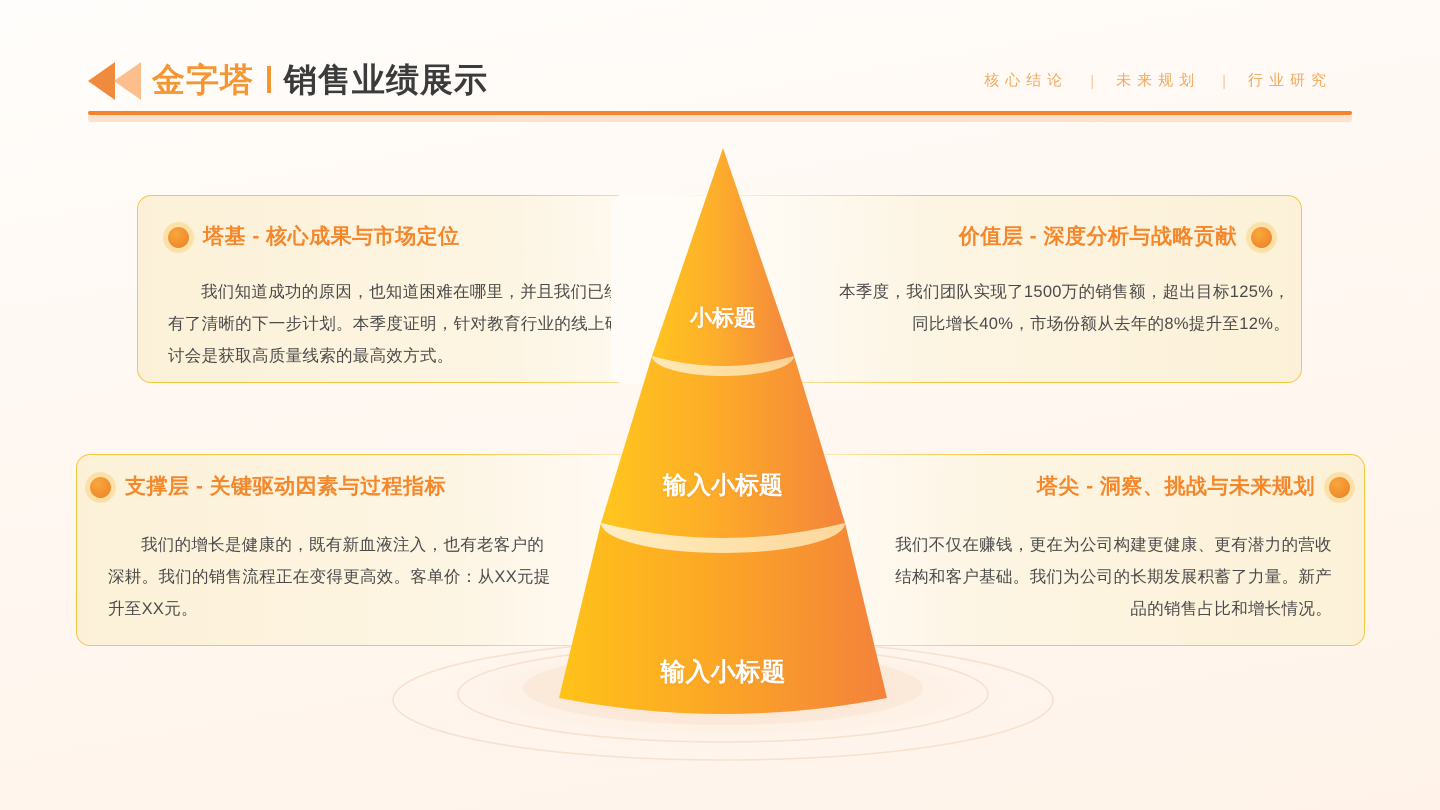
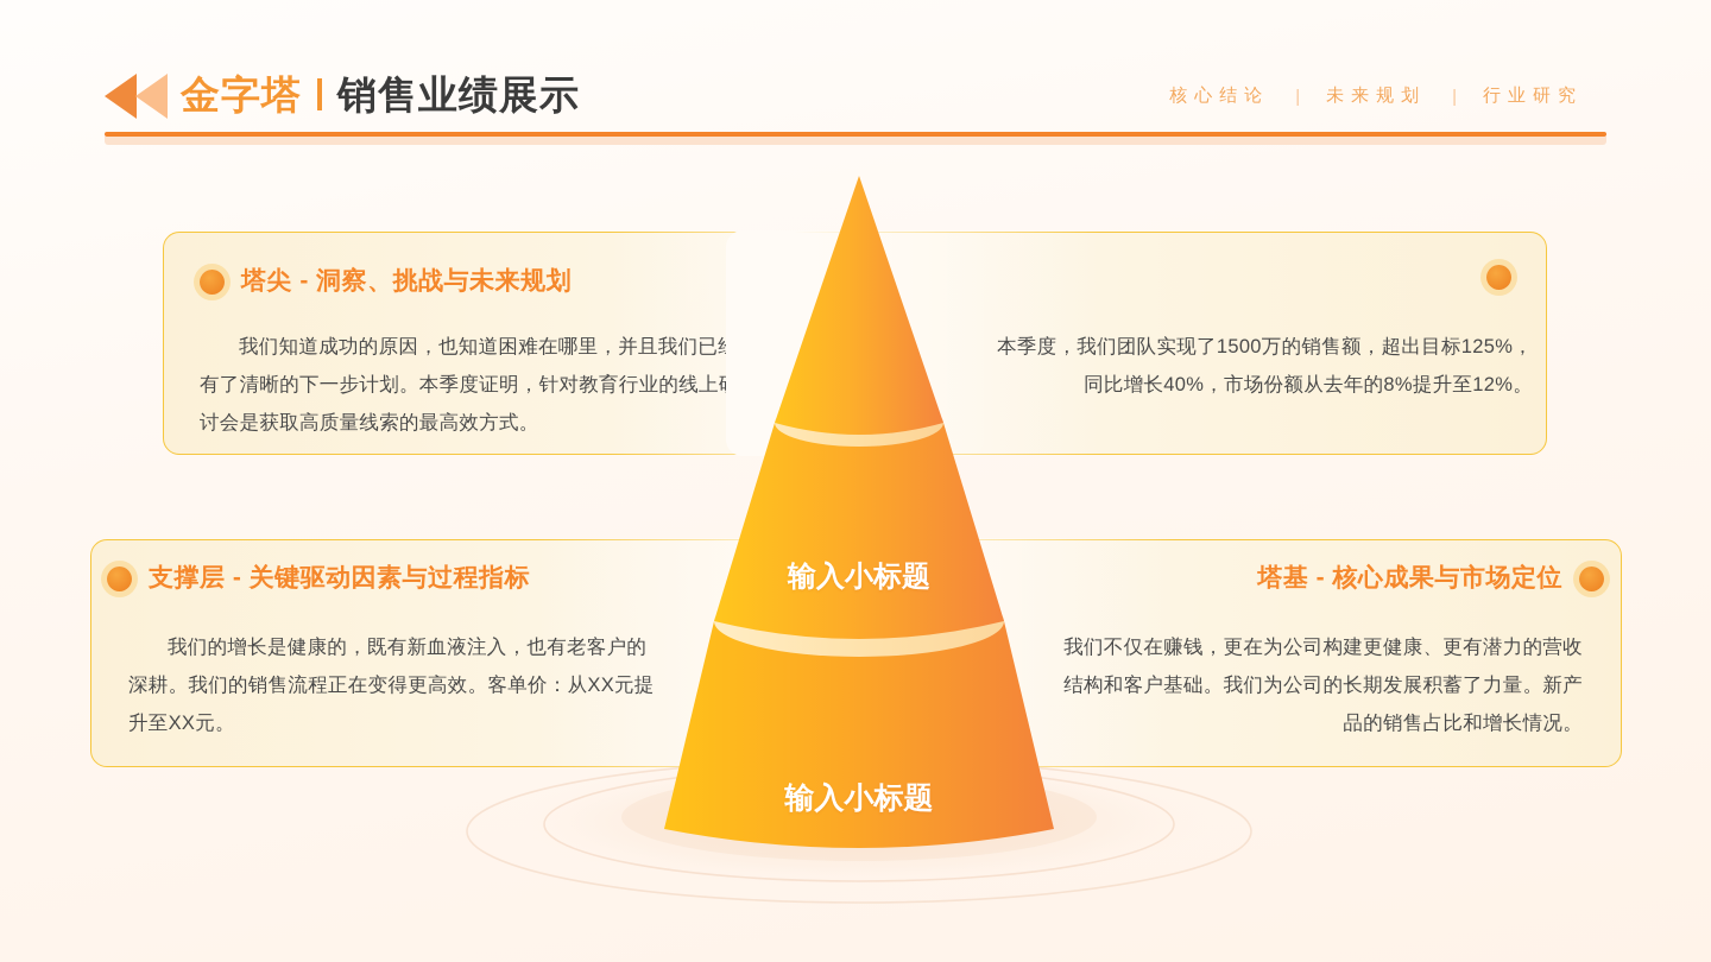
  金字塔
  销售业绩展示
  核心结论
  |
  未来规划
  |
  行业研究
- 塔基 - 核心成果与市场定位
+ 塔尖 - 洞察、挑战与未来规划
  我们知道成功的原因，也知道困难在哪里，并且我们已有了清晰的下一步计划。本季度证明，针对教育行业的线上讨会是获取高质量线索的最高效方式。
- 价值层 - 深度分析与战略贡献
  本季度，我们团队实现了1500万的销售额，超出目标125%，同比增长40%，市场份额从去年的8%提升至12%。
  支撑层 - 关键驱动因素与过程指标
  我们的增长是健康的，既有新血液注入，也有老客户的深耕。我们的销售流程正在变得更高效。客单价：从XX元提升至XX元。
- 塔尖 - 洞察、挑战与未来规划
+ 塔基 - 核心成果与市场定位
  我们不仅在赚钱，更在为公司构建更健康、更有潜力的营收结构和客户基础。我们为公司的长期发展积蓄了力量。新产品的销售占比和增长情况。
- 小标题
  输入小标题
  输入小标题
